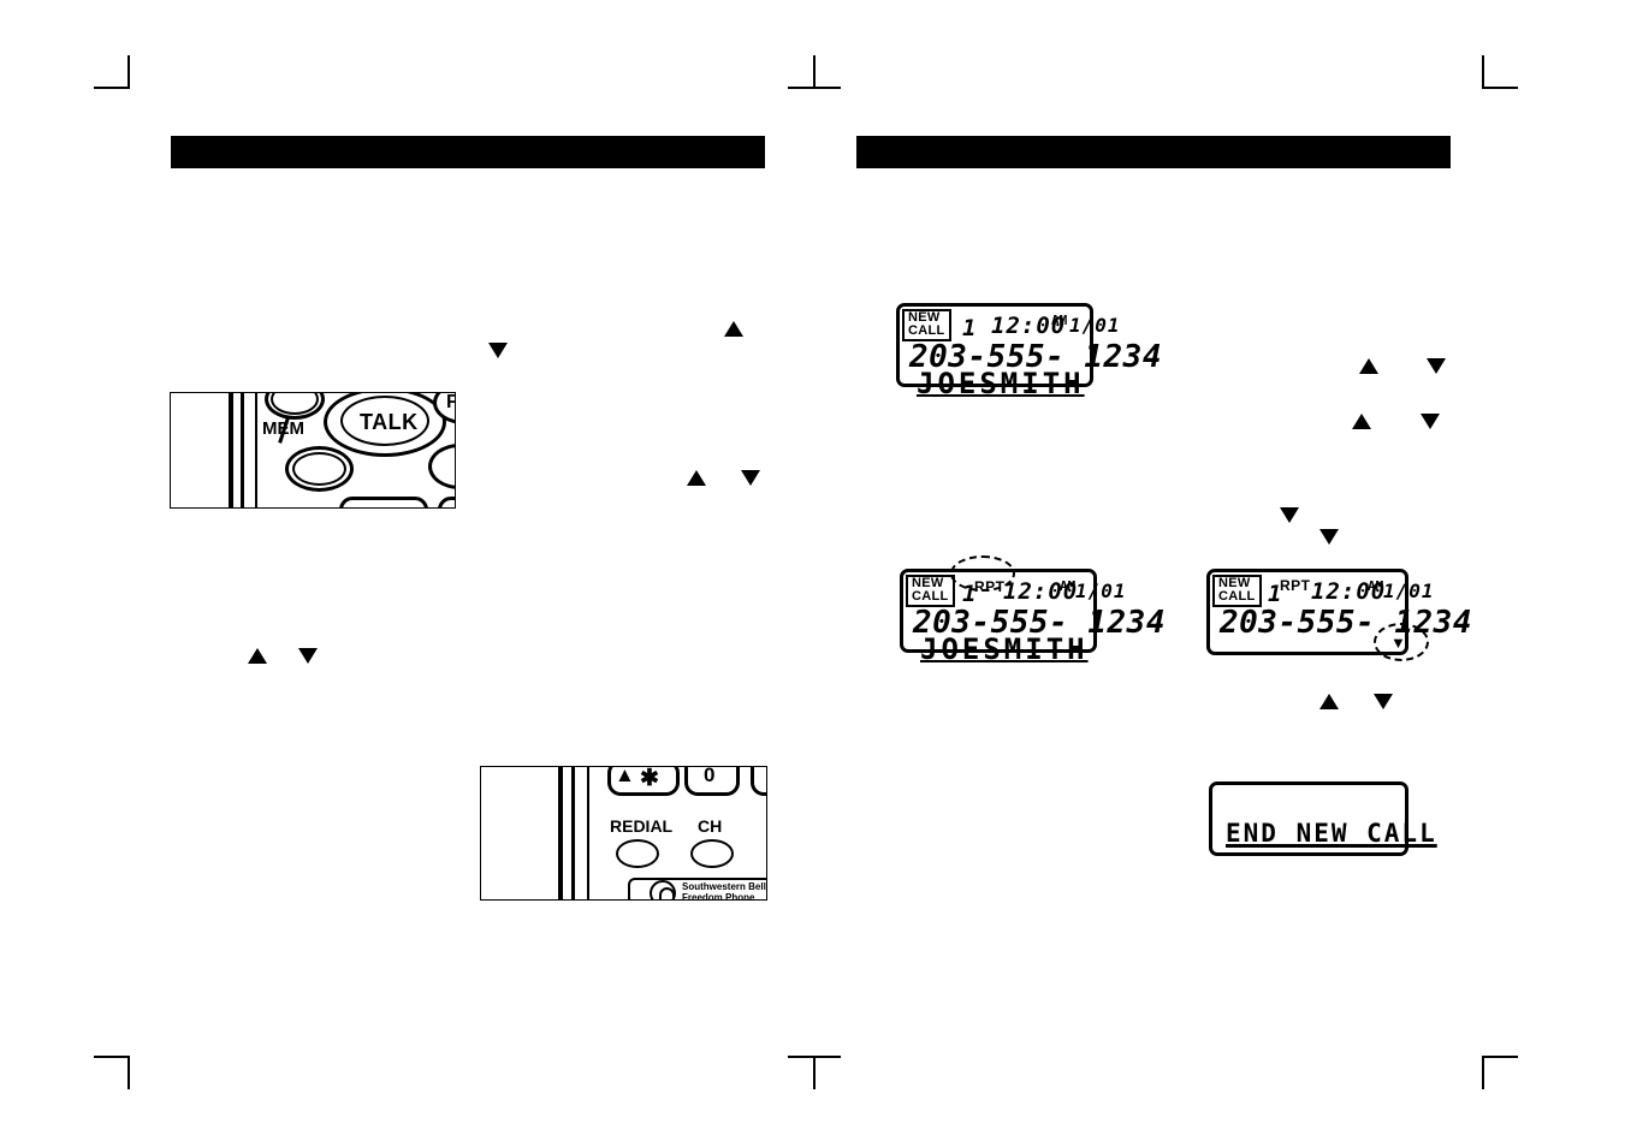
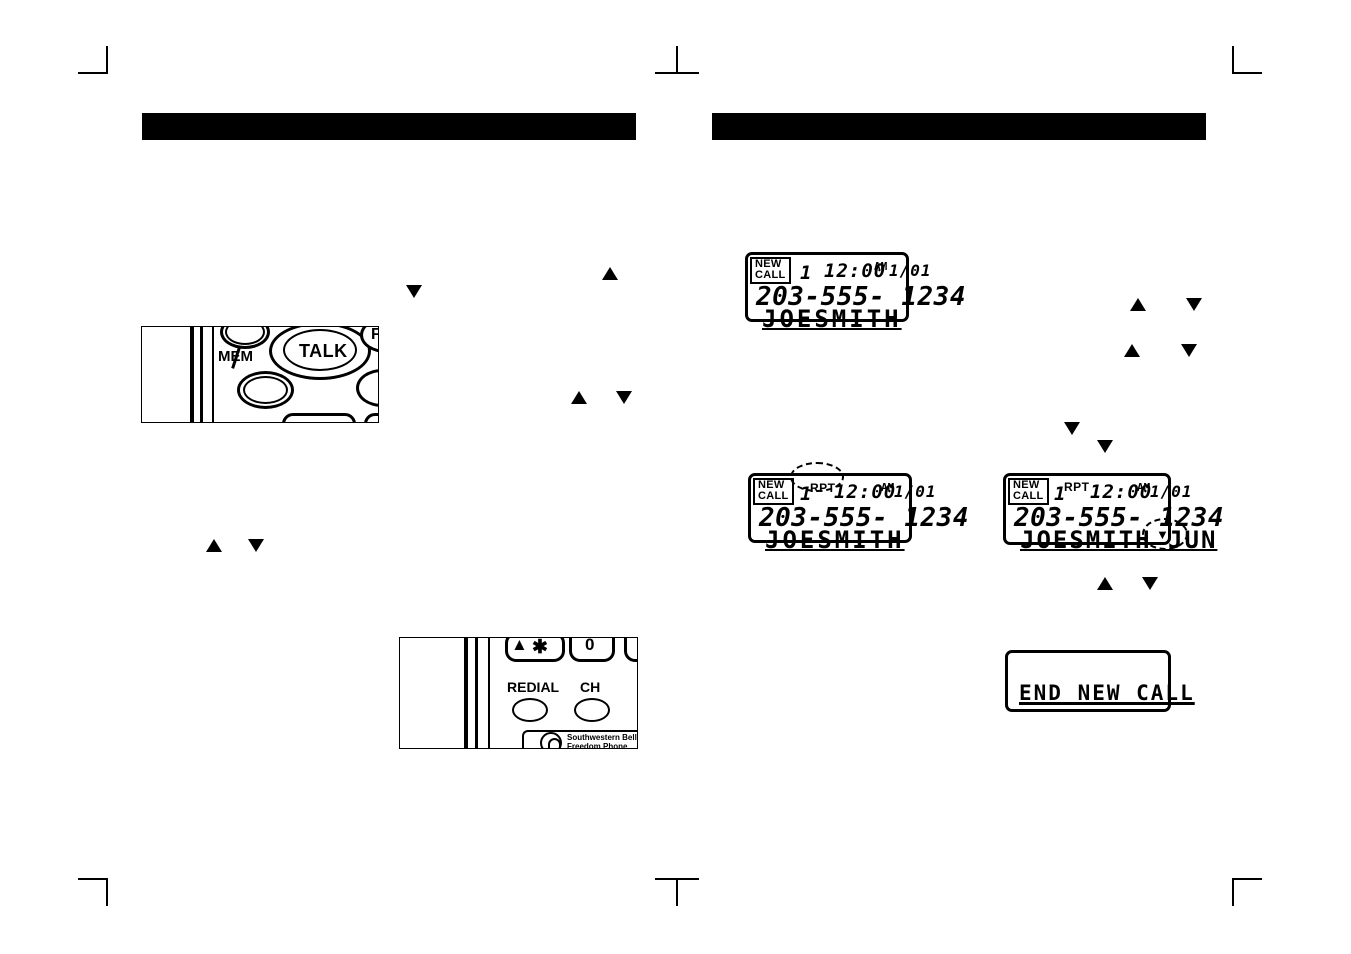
  MEM
  TALK
  F
  ▲
  ✱
  0
  REDIAL
  CH
  Southwestern Bell
  Freedom Phone
  NEW
  CALL
  1
  12:00
  AM
  1/01
  203-555- 1234
  JOESMITH
  NEW
  CALL
  1
  RPT
  12:00
  AM
  1/01
  203-555- 1234
  JOESMITH
  NEW
  CALL
  1
  RPT
  12:00
  AM
  1/01
  203-555- 1234
+ JOESMITH JUN
  ▼
  END NEW CALL
